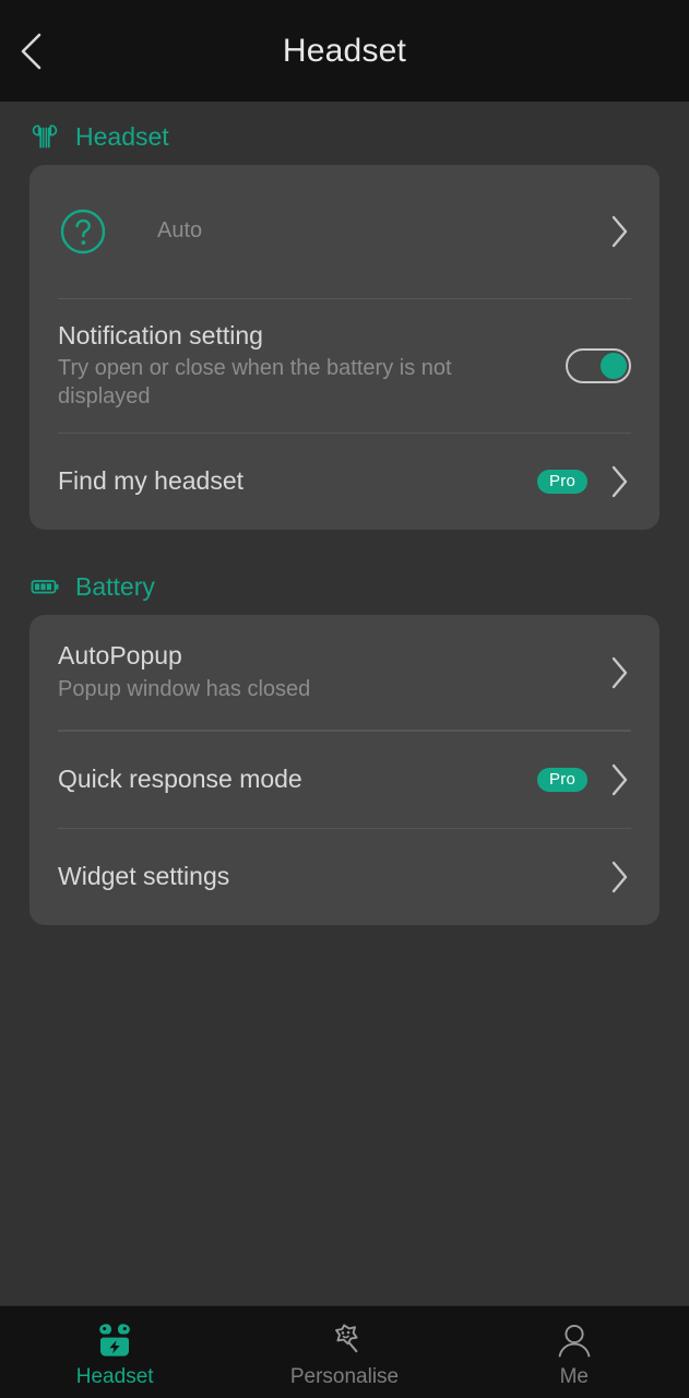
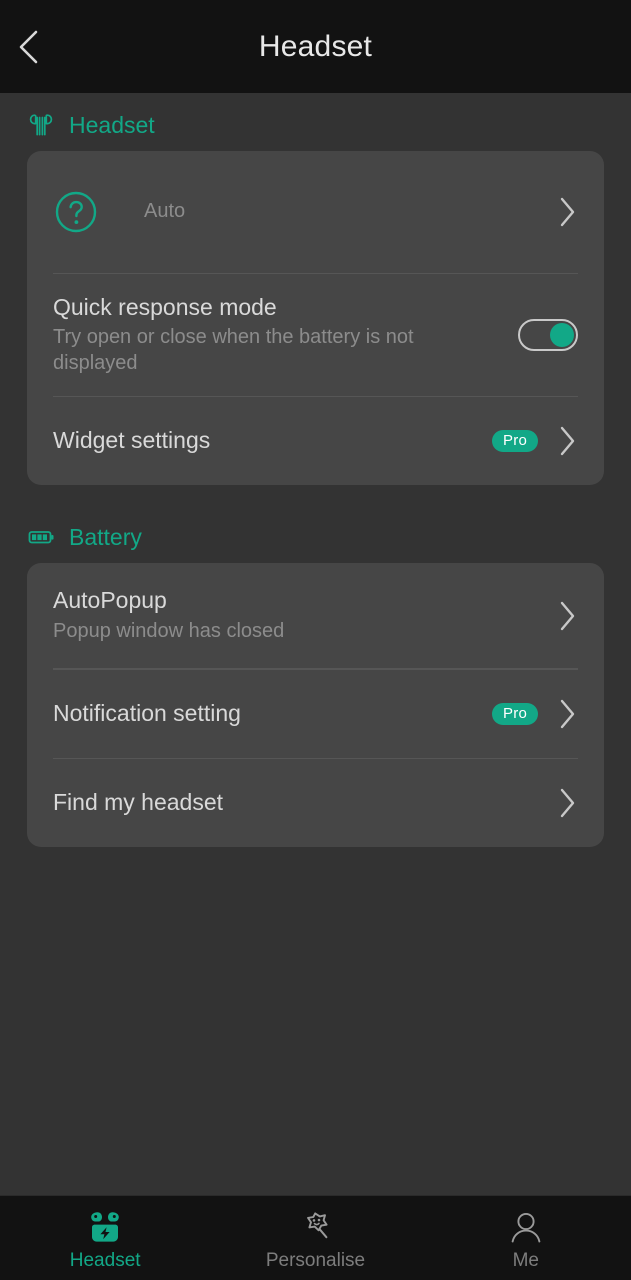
  Headset
  Headset
  Auto
- Notification setting
+ Quick response mode
  Try open or close when the battery is not displayed
- Find my headset
+ Widget settings
  Pro
  Battery
  AutoPopup
  Popup window has closed
- Quick response mode
+ Notification setting
  Pro
- Widget settings
+ Find my headset
  Headset
  Personalise
  Me
